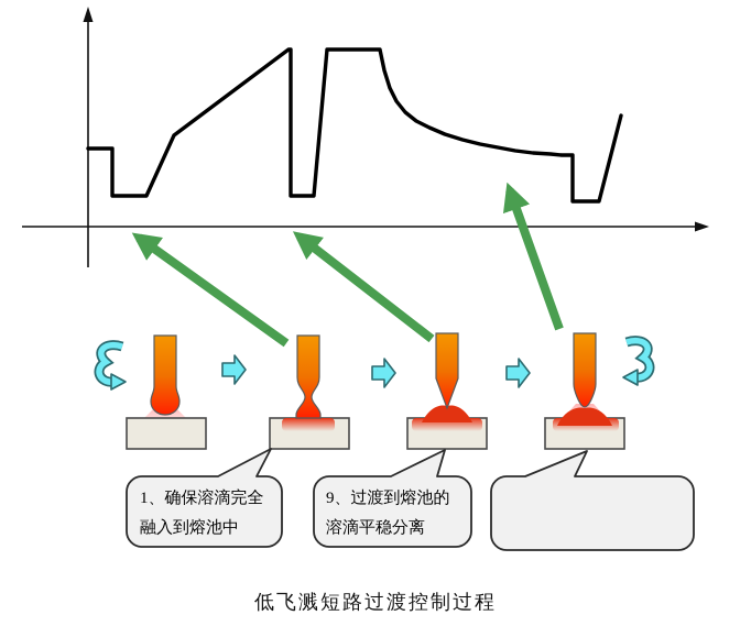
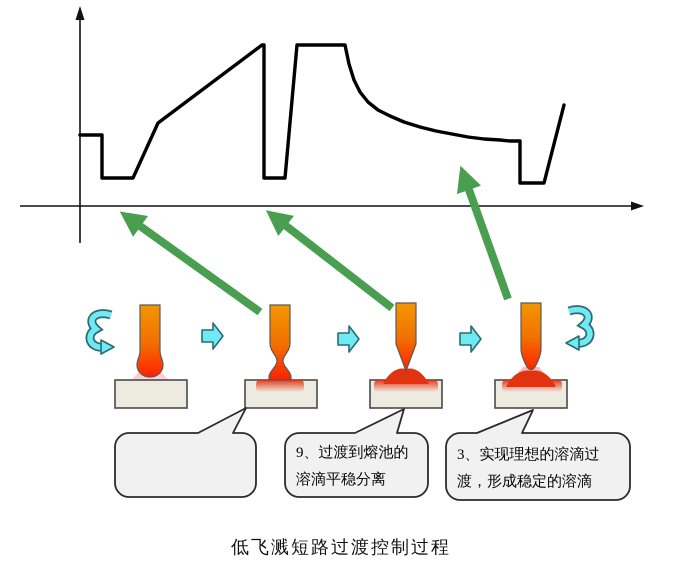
- 1、确保溶滴完全
- 融入到熔池中
  9、过渡到熔池的
  溶滴平稳分离
+ 3、实现理想的溶滴过
+ 渡，形成稳定的溶滴
  低飞溅短路过渡控制过程
